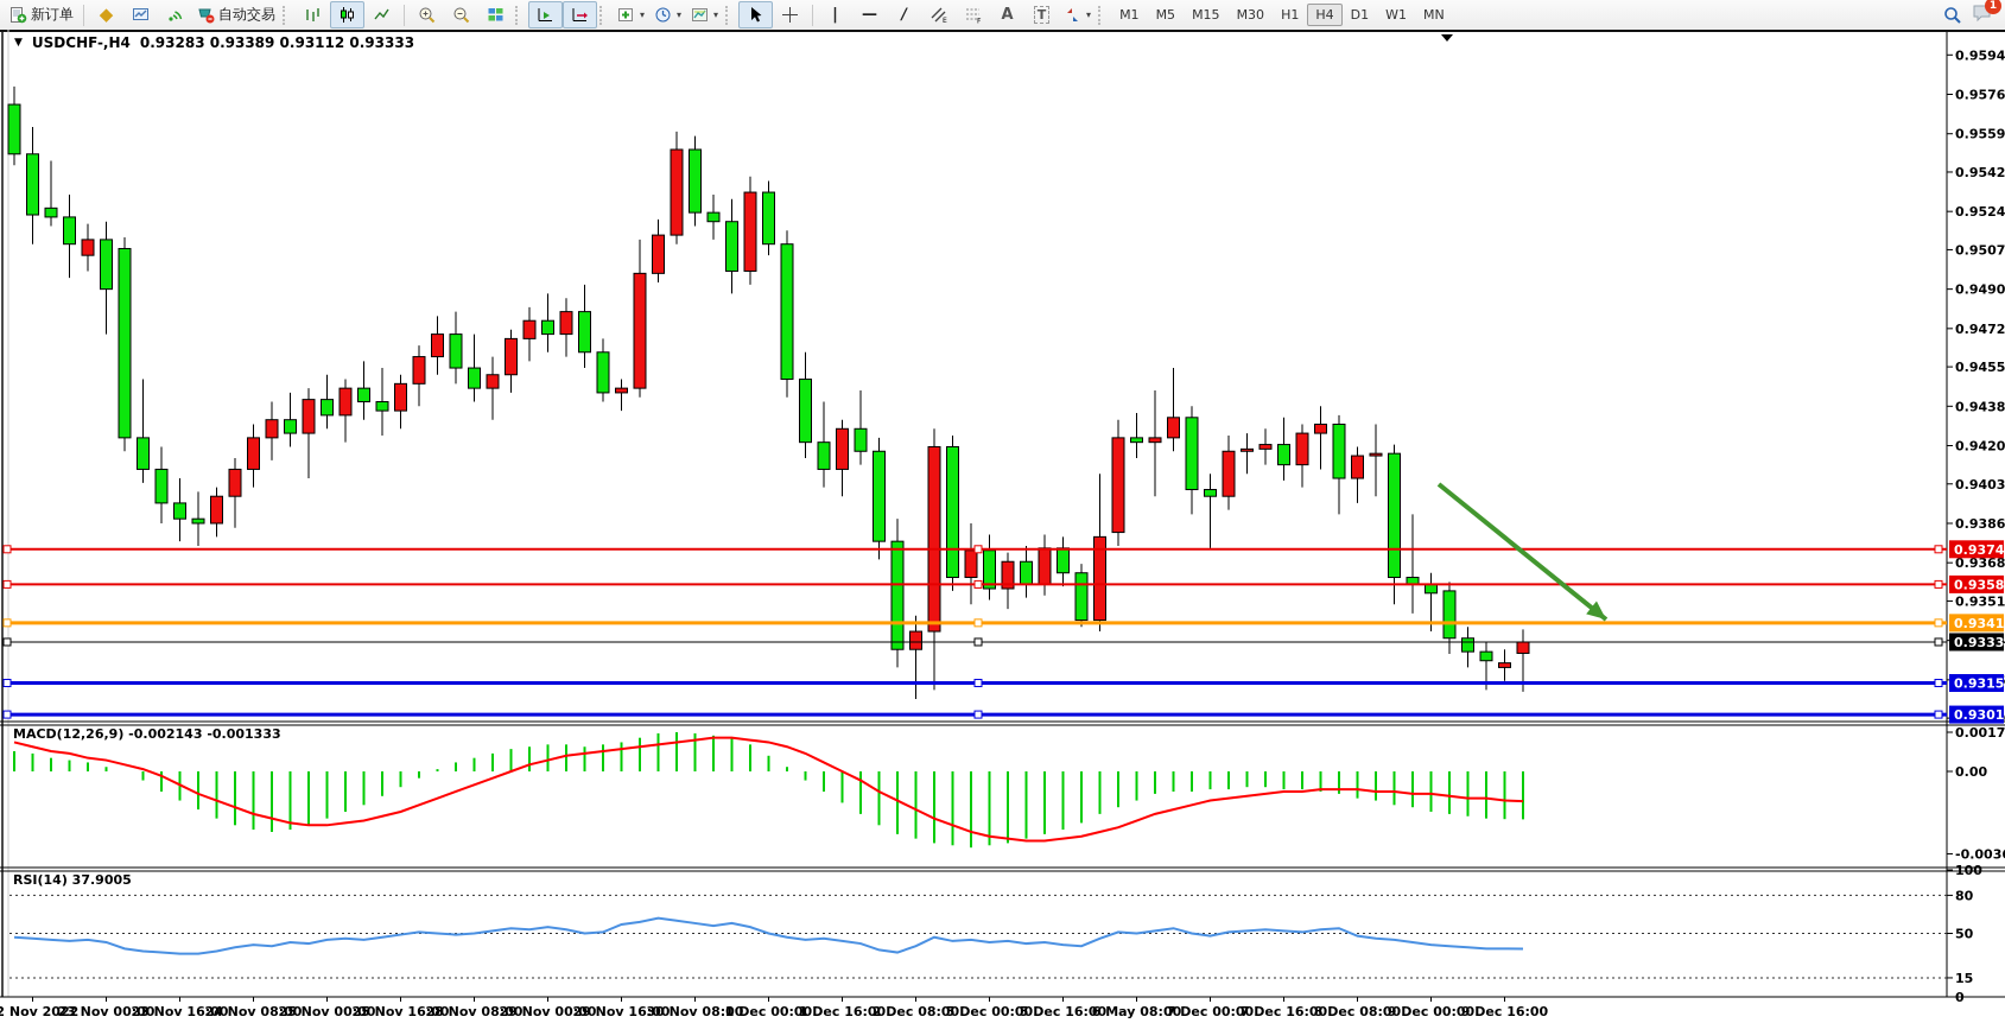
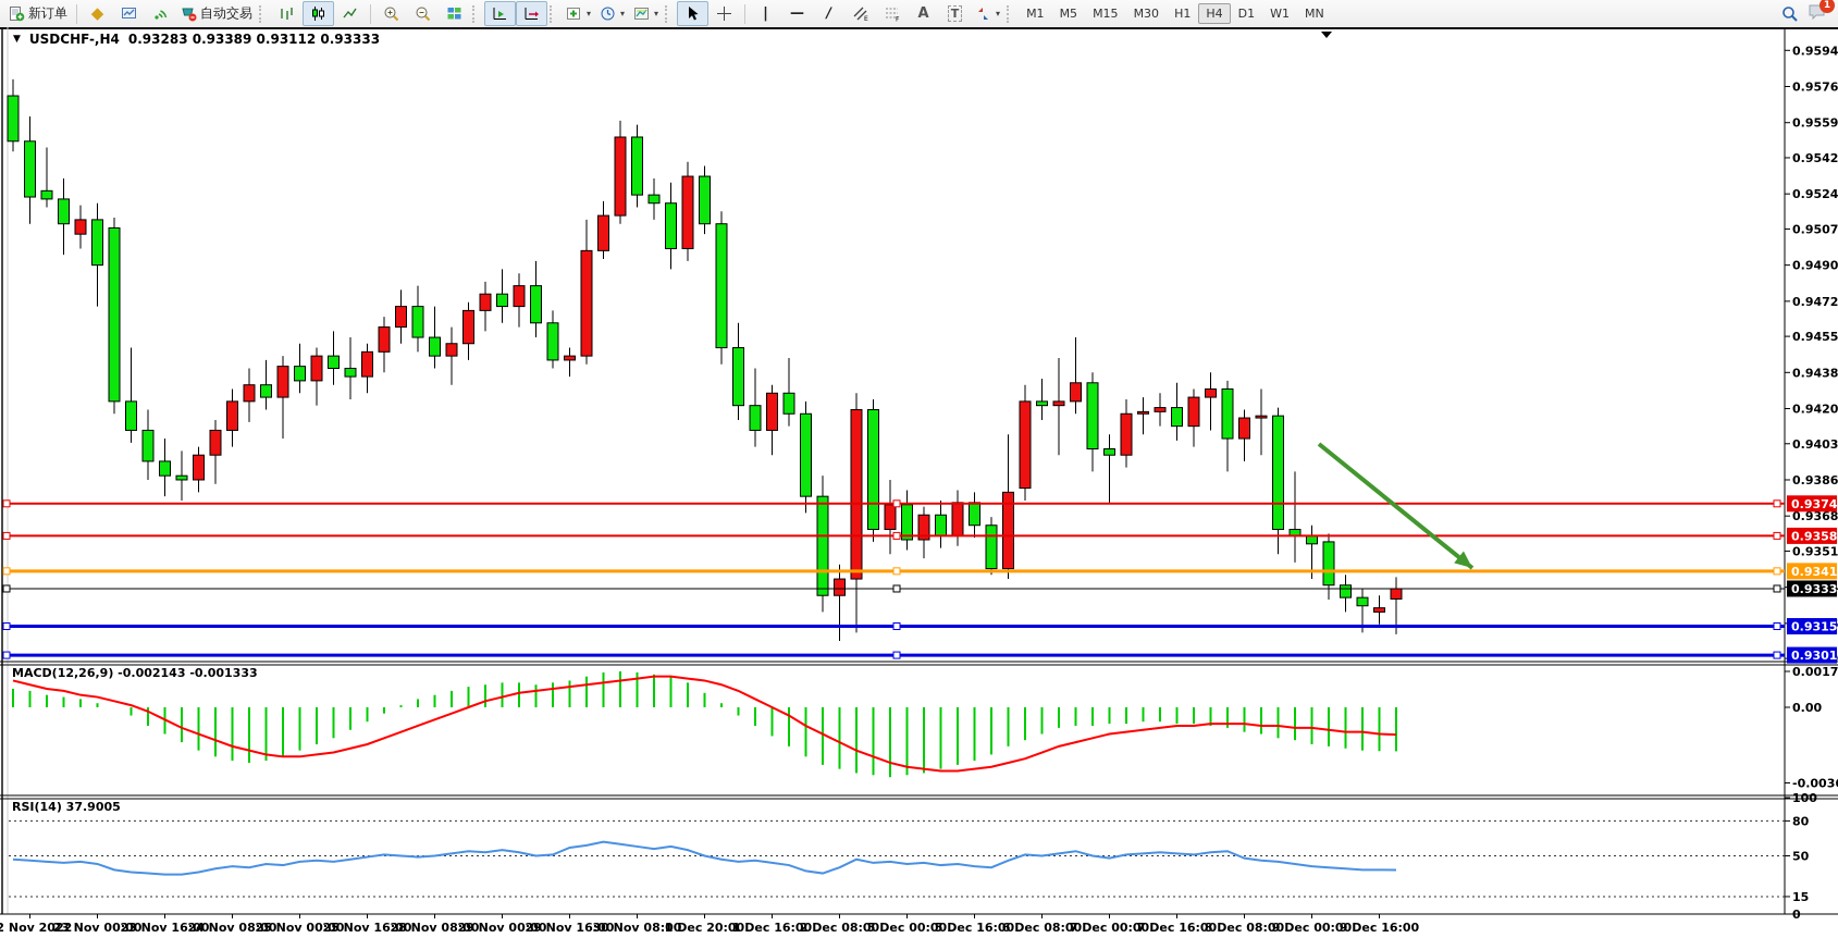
  新订单
  ◆
  自动交易
  ▾
  ▾
  ▾
  |
  —
  A
  T
  ▾
  M1
  M5
  M15
  M30
  H1
  H4
  D1
  W1
  MN
  1
  0.9594
  0.9576
  0.9559
  0.9542
  0.9524
  0.9507
  0.9490
  0.9472
  0.9455
  0.9438
  0.9420
  0.9403
  0.9386
  0.9368
  0.9351
  0.0017
  0.00
  -0.003
  100
  80
  50
  15
  0
  2 Nov 2022
  23 Nov 00:00
  23 Nov 16:00
  24 Nov 08:00
  25 Nov 00:00
  25 Nov 16:00
  28 Nov 08:00
  29 Nov 00:00
  29 Nov 16:00
  30 Nov 08:00
- 1 Dec 00:00
+ 1 Dec 20:00
  1 Dec 16:00
  2 Dec 08:00
  5 Dec 00:00
  5 Dec 16:00
- 6 May 08:00
+ 6 Dec 08:00
  7 Dec 00:00
  7 Dec 16:00
  8 Dec 08:00
  9 Dec 00:00
  9 Dec 16:00
  0.9374
  0.9358
  0.9341
  0.9333
  0.9315
  0.9301
  ▼
  USDCHF-,H4
  0.93283 0.93389 0.93112 0.93333
  MACD(12,26,9) -0.002143 -0.001333
  RSI(14) 37.9005
